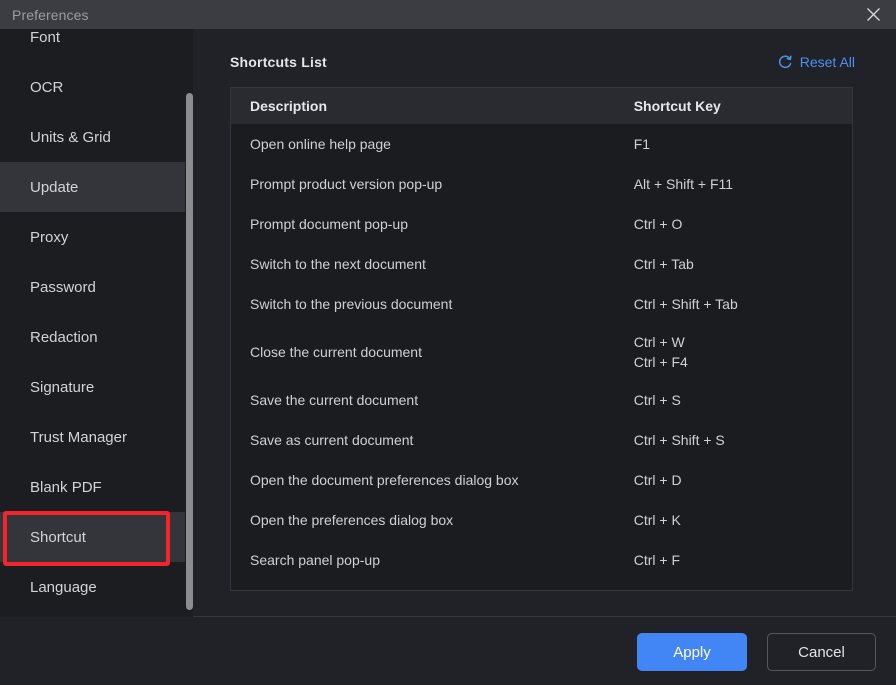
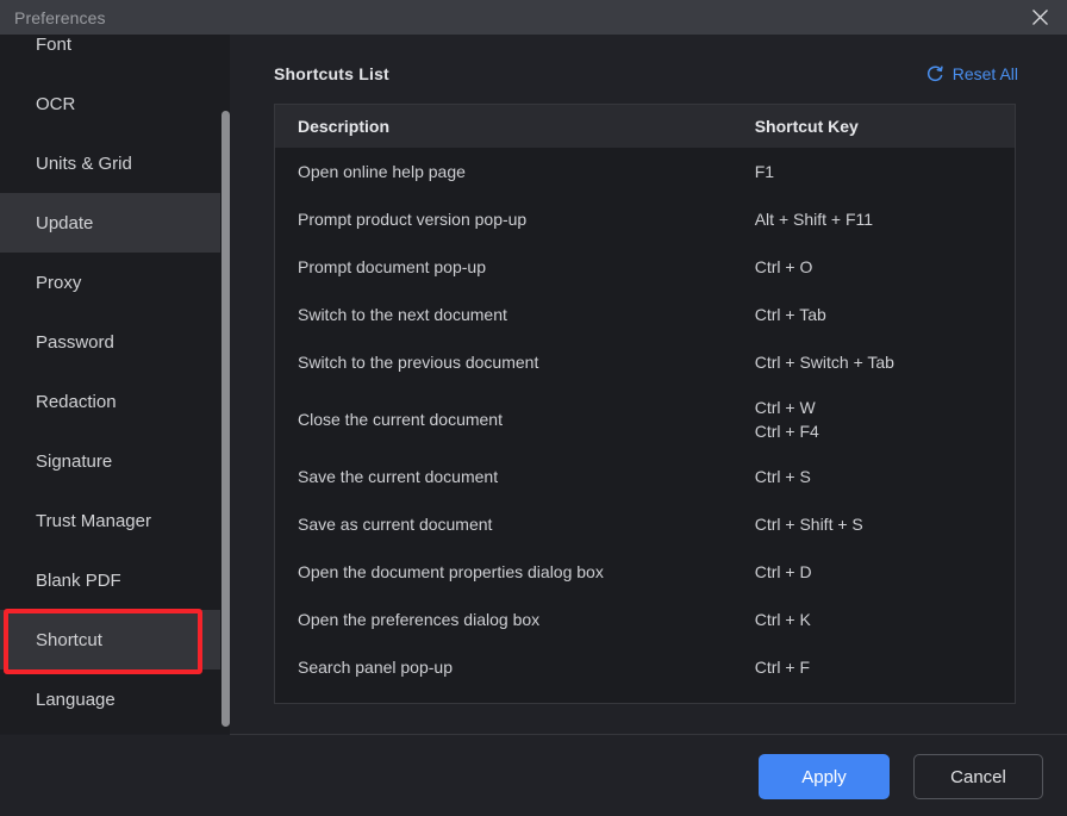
  Preferences
  Font
  OCR
  Units & Grid
  Update
  Proxy
  Password
  Redaction
  Signature
  Trust Manager
  Blank PDF
  Shortcut
  Language
  Shortcuts List
  Reset All
  Description
  Shortcut Key
  Open online help page
  F1
  Prompt product version pop-up
  Alt + Shift + F11
  Prompt document pop-up
  Ctrl + O
  Switch to the next document
  Ctrl + Tab
  Switch to the previous document
- Ctrl + Shift + Tab
+ Ctrl + Switch + Tab
  Close the current document
  Ctrl + W
  Ctrl + F4
  Save the current document
  Ctrl + S
  Save as current document
  Ctrl + Shift + S
- Open the document preferences dialog box
+ Open the document properties dialog box
  Ctrl + D
  Open the preferences dialog box
  Ctrl + K
  Search panel pop-up
  Ctrl + F
  Apply
  Cancel
